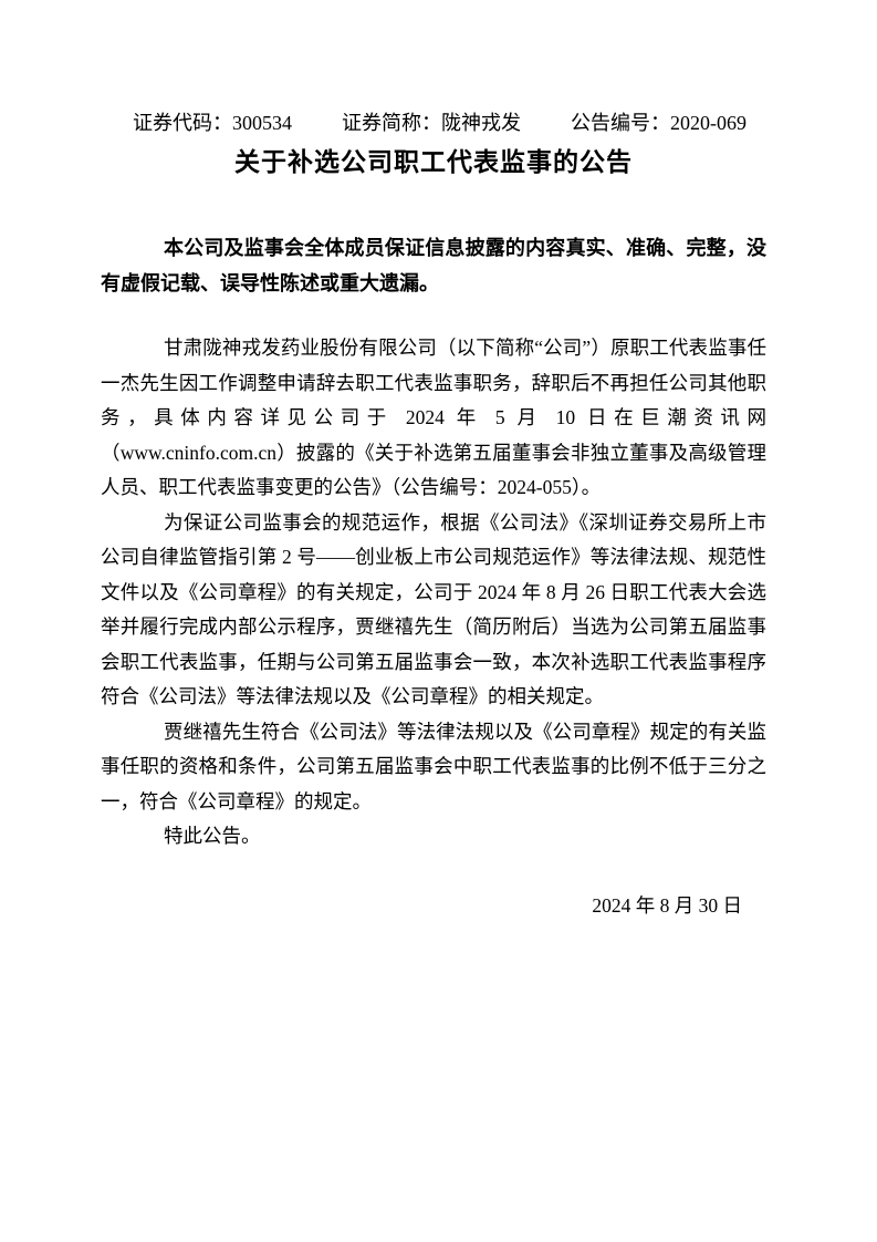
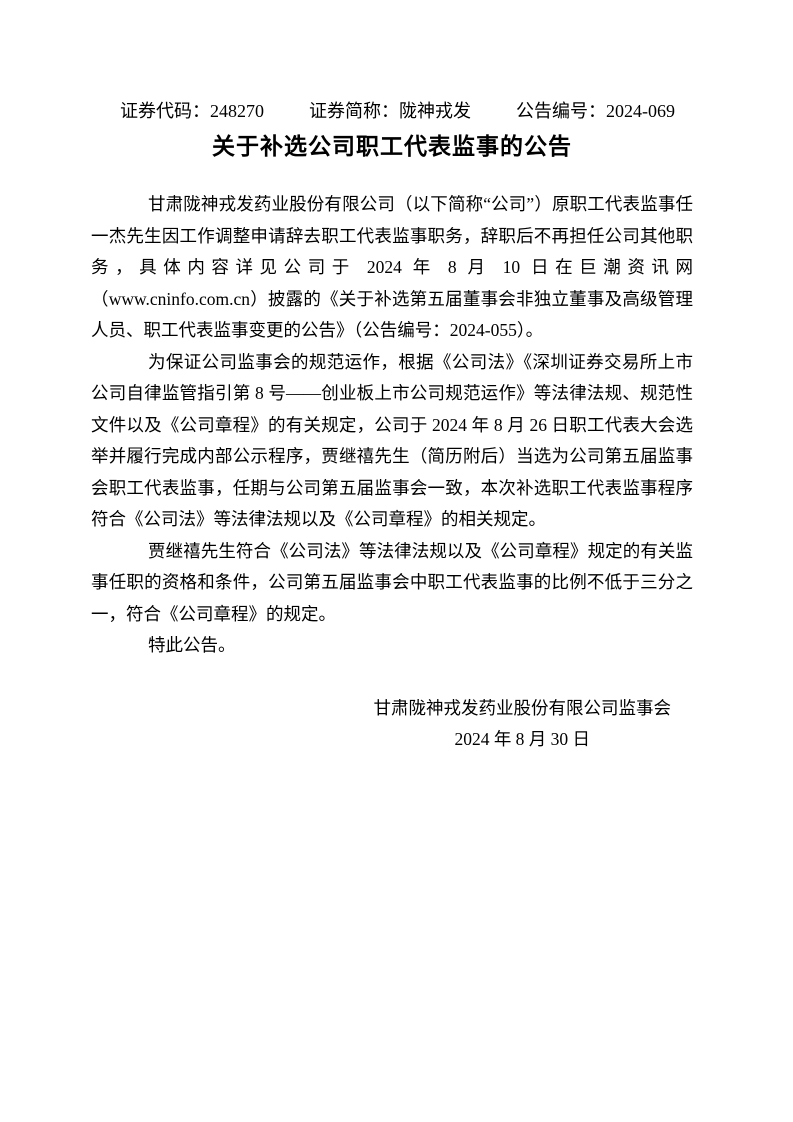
- 证券代码：300534
+ 证券代码：248270
  证券简称：陇神戎发
- 公告编号：2020-069
+ 公告编号：2024-069
  关于补选公司职工代表监事的公告
- 本公司及监事会全体成员保证信息披露的内容真实、准确、完整，没有虚假记载、误导性陈述或重大遗漏。
- 甘肃陇神戎发药业股份有限公司（以下简称“公司”）原职工代表监事任一杰先生因工作调整申请辞去职工代表监事职务，辞职后不再担任公司其他职务，具体内容详见公司于 2024 年 5 月 10 日在巨潮资讯网（www.cninfo.com.cn）披露的《关于补选第五届董事会非独立董事及高级管理人员、职工代表监事变更的公告》（公告编号：2024-055）。
+ 甘肃陇神戎发药业股份有限公司（以下简称“公司”）原职工代表监事任一杰先生因工作调整申请辞去职工代表监事职务，辞职后不再担任公司其他职务，具体内容详见公司于 2024 年 8 月 10 日在巨潮资讯网（www.cninfo.com.cn）披露的《关于补选第五届董事会非独立董事及高级管理人员、职工代表监事变更的公告》（公告编号：2024-055）。
- 为保证公司监事会的规范运作，根据《公司法》《深圳证券交易所上市公司自律监管指引第 2 号——创业板上市公司规范运作》等法律法规、规范性文件以及《公司章程》的有关规定，公司于 2024 年 8 月 26 日职工代表大会选举并履行完成内部公示程序，贾继禧先生（简历附后）当选为公司第五届监事会职工代表监事，任期与公司第五届监事会一致，本次补选职工代表监事程序符合《公司法》等法律法规以及《公司章程》的相关规定。
+ 为保证公司监事会的规范运作，根据《公司法》《深圳证券交易所上市公司自律监管指引第 8 号——创业板上市公司规范运作》等法律法规、规范性文件以及《公司章程》的有关规定，公司于 2024 年 8 月 26 日职工代表大会选举并履行完成内部公示程序，贾继禧先生（简历附后）当选为公司第五届监事会职工代表监事，任期与公司第五届监事会一致，本次补选职工代表监事程序符合《公司法》等法律法规以及《公司章程》的相关规定。
  贾继禧先生符合《公司法》等法律法规以及《公司章程》规定的有关监事任职的资格和条件，公司第五届监事会中职工代表监事的比例不低于三分之一，符合《公司章程》的规定。
  特此公告。
+ 甘肃陇神戎发药业股份有限公司监事会
  2024 年 8 月 30 日
